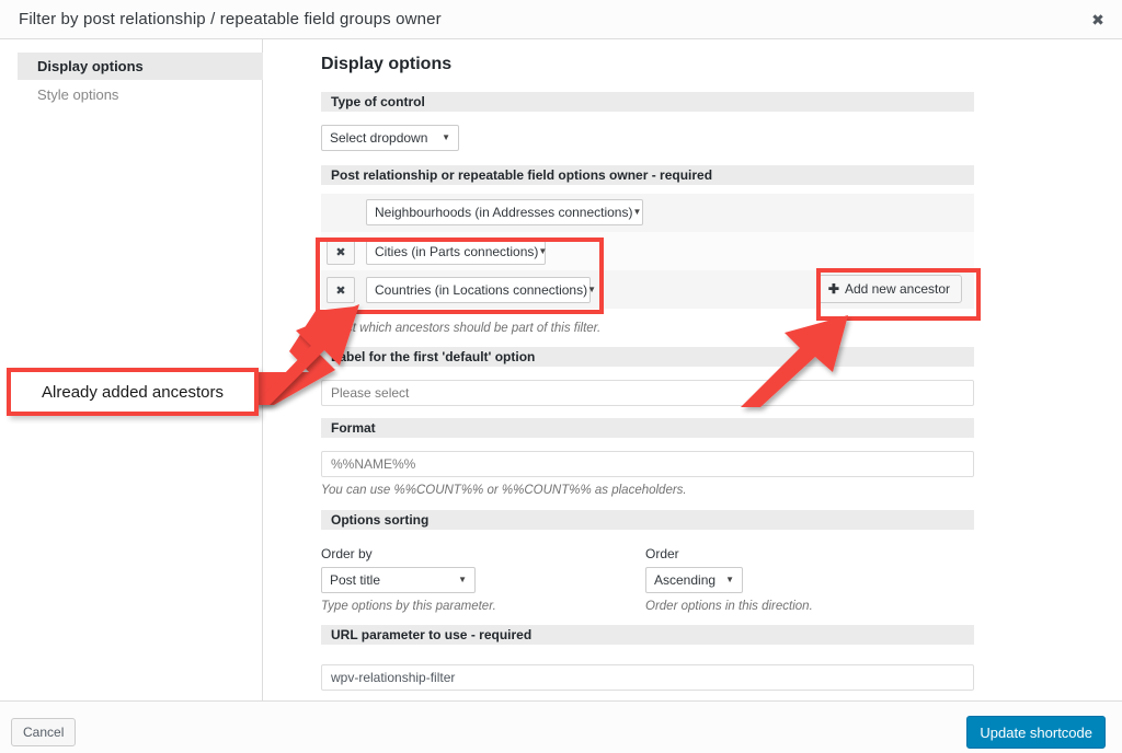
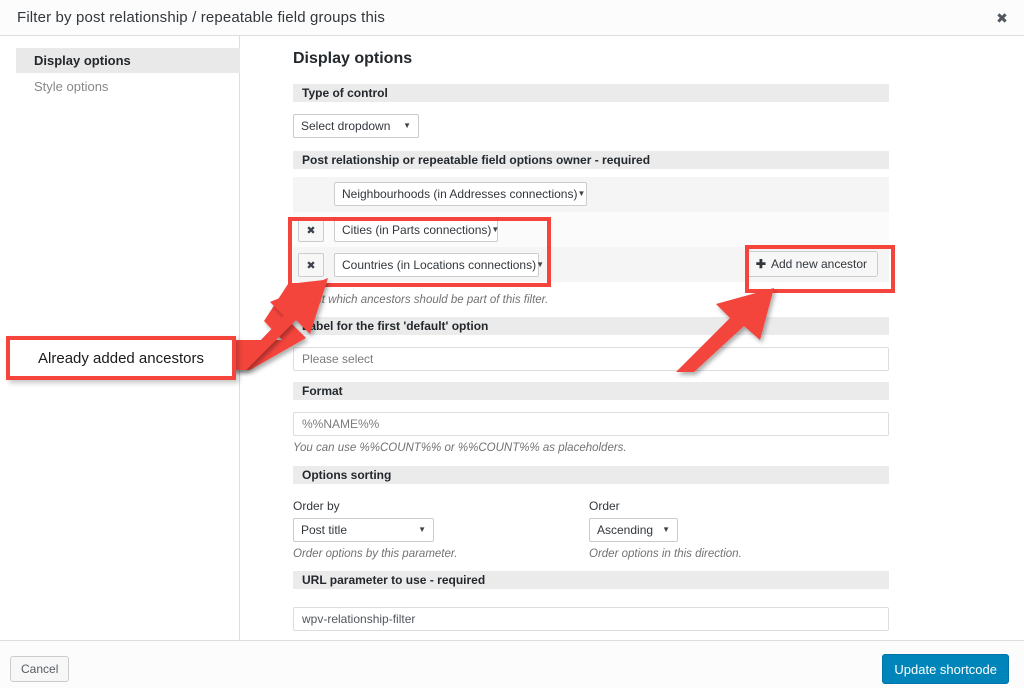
- Filter by post relationship / repeatable field groups owner
+ Filter by post relationship / repeatable field groups this
  ✖
  Display options
  Style options
  Display options
  Type of control
  Select dropdown
  ▼
  Post relationship or repeatable field options owner - required
  Neighbourhoods (in Addresses connections)
  ▼
  ✖
  Cities (in Parts connections)
  ▼
  ✖
  Countries (in Locations connections)
  ▼
  ✚
  Add new ancestor
  t which ancestors should be part of this filter.
  abel for the first 'default' option
  Please select
  Format
  %%NAME%%
  You can use %%COUNT%% or %%COUNT%% as placeholders.
  Options sorting
  Order by
  Post title
  ▼
- Type options by this parameter.
+ Order options by this parameter.
  Order
  Ascending
  ▼
  Order options in this direction.
  URL parameter to use - required
  wpv-relationship-filter
  Cancel
  Update shortcode
  Already added ancestors
